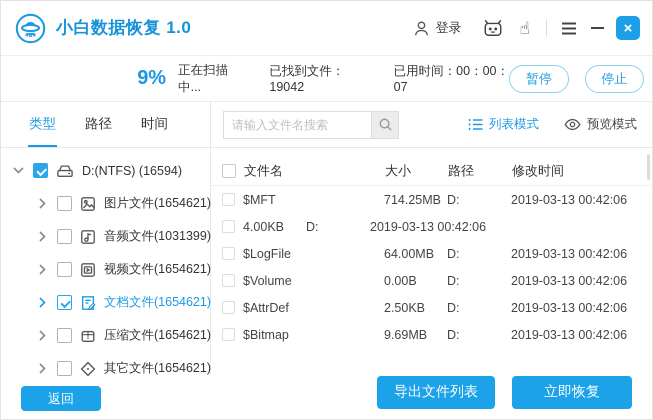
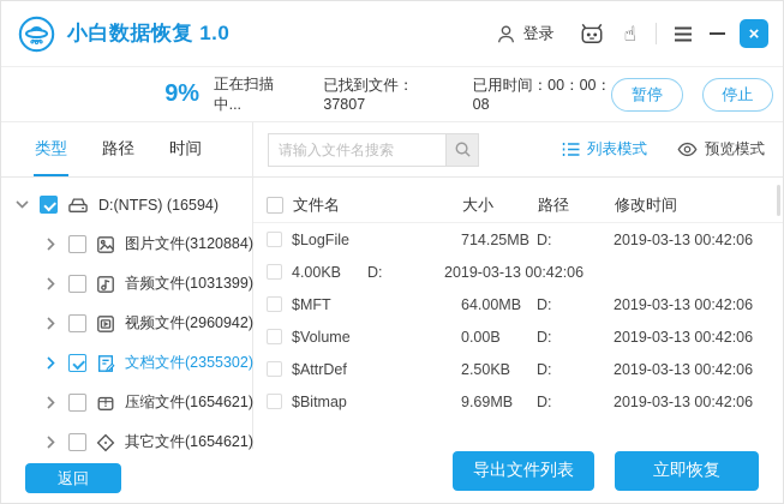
  小白数据恢复 1.0
  登录
  ☝
  ×
  9%
  正在扫描中...
- 已找到文件：19042
+ 已找到文件：37807
- 已用时间：00：00：07
+ 已用时间：00：00：08
  暂停
  停止
  类型
  路径
  时间
  请输入文件名搜索
  列表模式
  预览模式
  D:(NTFS) (16594)
- 图片文件(1654621)
+ 图片文件(3120884)
  音频文件(1031399)
- 视频文件(1654621)
+ 视频文件(2960942)
- 文档文件(1654621)
+ 文档文件(2355302)
  压缩文件(1654621)
  其它文件(1654621)
  文件名
  大小
  路径
  修改时间
- $MFT
+ $LogFile
  714.25MB
  D:
  2019-03-13 00:42:06
  4.00KB
  D:
  2019-03-13 00:42:06
- $LogFile
+ $MFT
  64.00MB
  D:
  2019-03-13 00:42:06
  $Volume
  0.00B
  D:
  2019-03-13 00:42:06
  $AttrDef
  2.50KB
  D:
  2019-03-13 00:42:06
  $Bitmap
  9.69MB
  D:
  2019-03-13 00:42:06
  返回
  导出文件列表
  立即恢复
